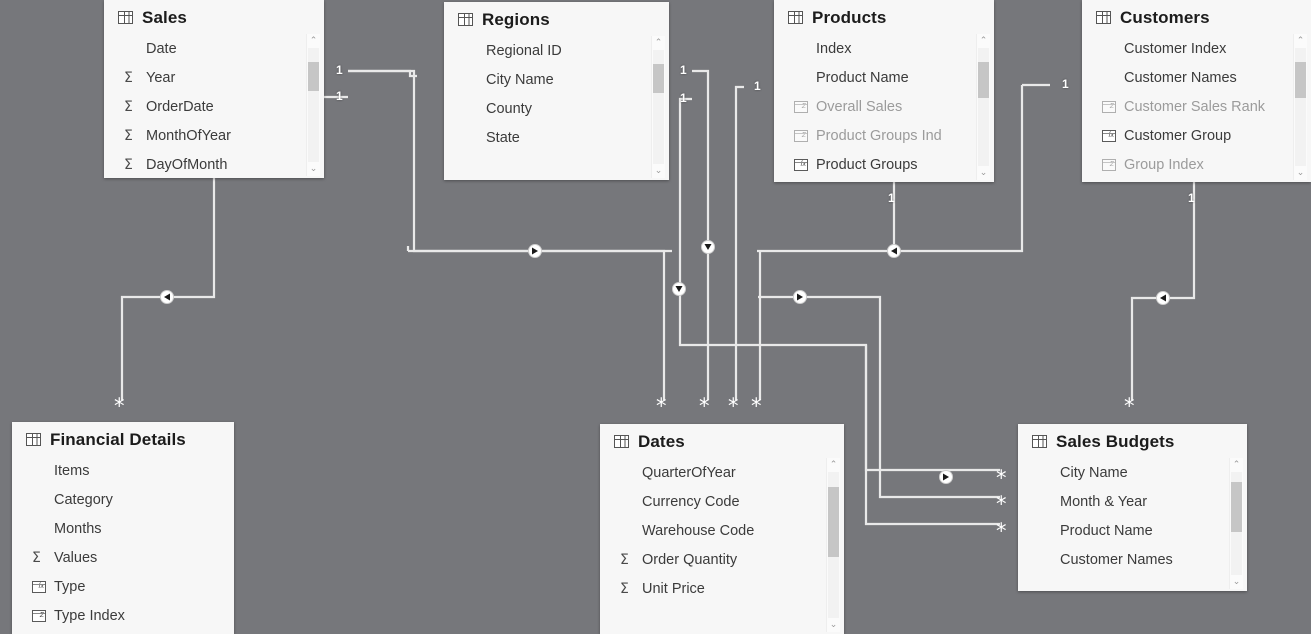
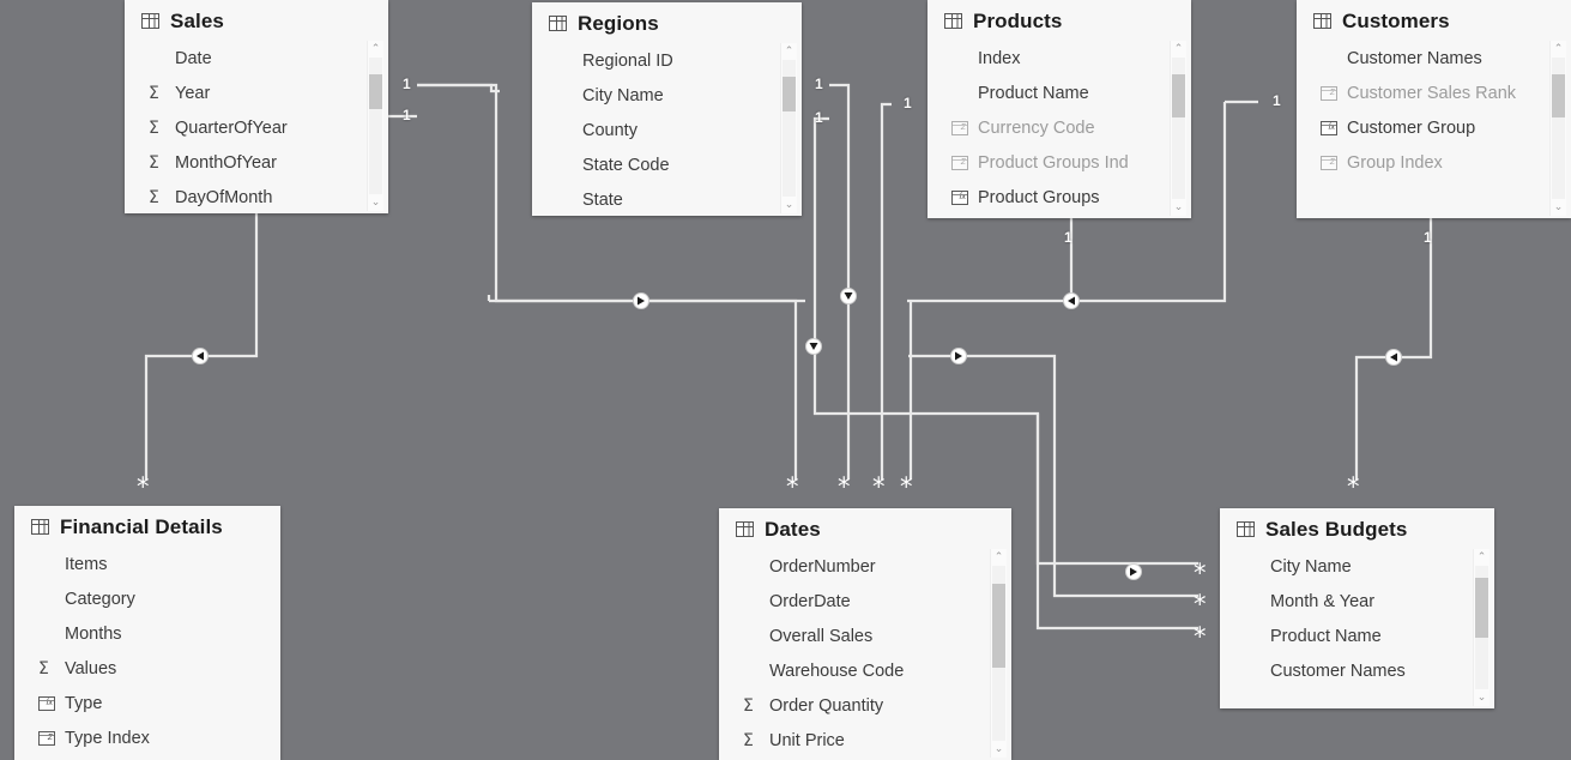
  1
  1
  1
  1
  1
  1
  1
  1
  *
  *
  *
  *
  *
  *
  *
  *
  *
  Sales
  Date
  Σ
  Year
  Σ
- OrderDate
+ QuarterOfYear
  Σ
  MonthOfYear
  Σ
  DayOfMonth
  ⌃
  ⌄
  Regions
  Regional ID
  City Name
  County
+ State Code
  State
  ⌃
  ⌄
  Products
  Index
  Product Name
- Overall Sales
+ Currency Code
  Product Groups Ind
  Product Groups
  ⌃
  ⌄
  Customers
- Customer Index
  Customer Names
  Customer Sales Rank
  Customer Group
  Group Index
  ⌃
  ⌄
  Financial Details
  Items
  Category
  Months
  Σ
  Values
  Type
  Type Index
  Dates
+ OrderNumber
- QuarterOfYear
+ OrderDate
- Currency Code
+ Overall Sales
  Warehouse Code
  Σ
  Order Quantity
  Σ
  Unit Price
  ⌃
  ⌄
  Sales Budgets
  City Name
  Month & Year
  Product Name
  Customer Names
  ⌃
  ⌄
